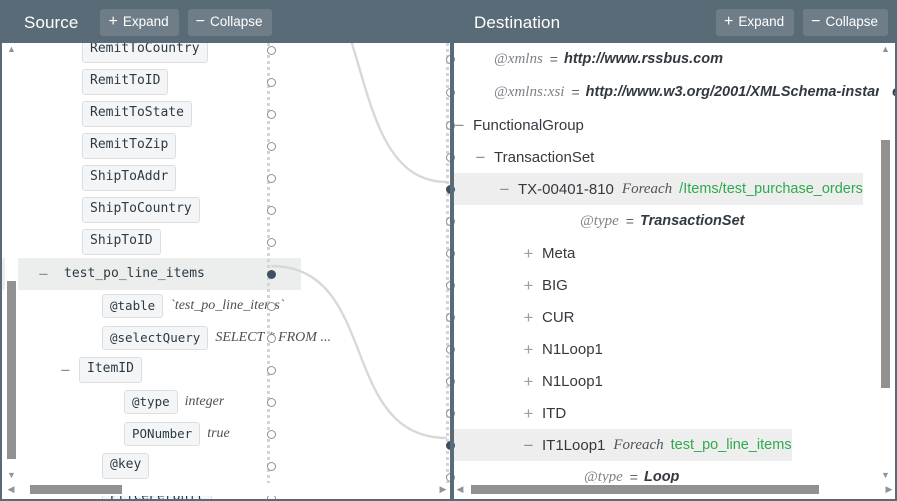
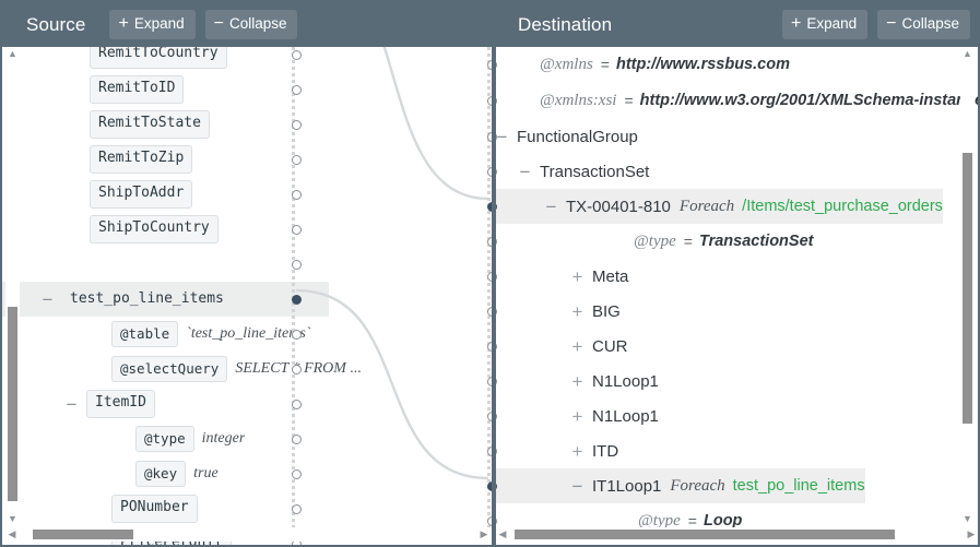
  Source
  +
  Expand
  −
  Collapse
  RemitToCountry
  RemitToID
  RemitToState
  RemitToZip
  ShipToAddr
  ShipToCountry
- ShipToID
  −
  test_po_line_items
  @table
  `test_po_line_ites`
  @selectQuery
  SELECT FROM ...
  −
  ItemID
  @type
  integer
- PONumber
+ @key
  true
- @key
+ PONumber
  PricePerUnit
  Destination
  +
  Expand
  −
  Collapse
  @xmlns
  =
  http://www.rssbus.com
  @xmlns:xsi
  =
  http://www.w3.org/2001/XMLSchema-insta
  −
  FunctionalGroup
  −
  TransactionSet
  −
  TX-00401-810
  Foreach
  /Items/test_purchase_orders
  @type
  =
  TransactionSet
  +
  Meta
  +
  BIG
  +
  CUR
  +
  N1Loop1
  +
  N1Loop1
  +
  ITD
  −
  IT1Loop1
  Foreach
  test_po_line_items
  @type
  =
  Loop
  ▲
  ▼
  ◀
  ▶
  ▲
  ▼
  ◀
  ▶
